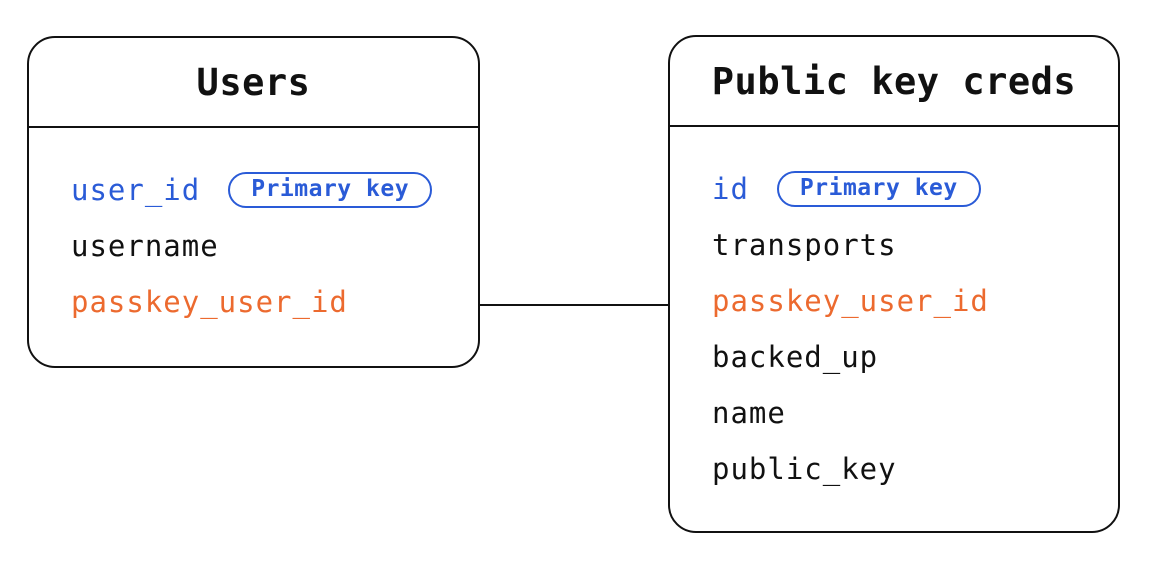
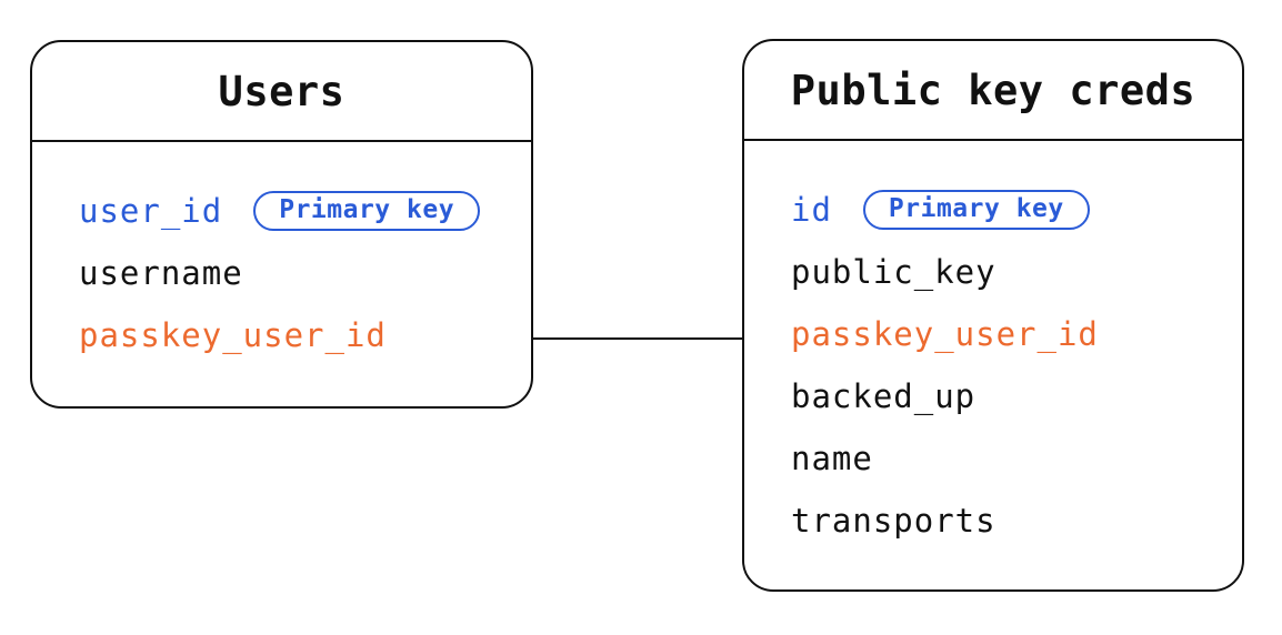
  Users
  user_id
  Primary key
  username
  passkey_user_id
  Public key creds
  id
  Primary key
- transports
+ public_key
  passkey_user_id
  backed_up
  name
- public_key
+ transports
